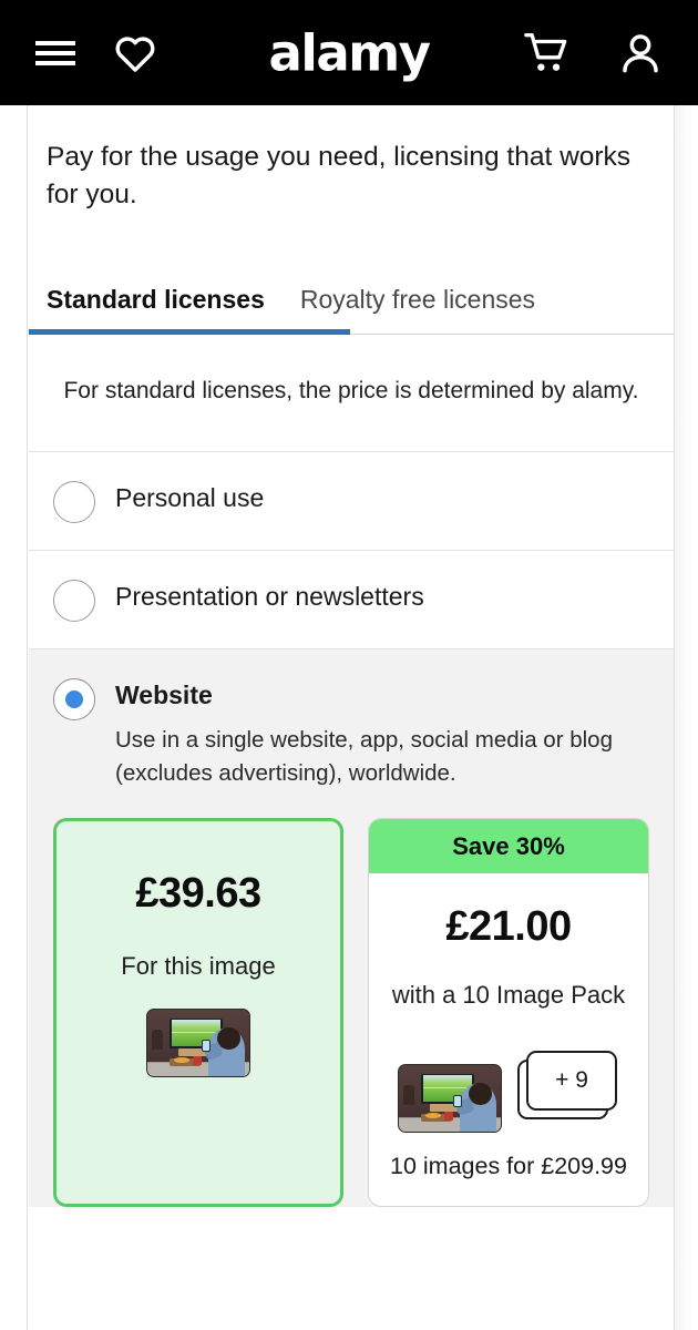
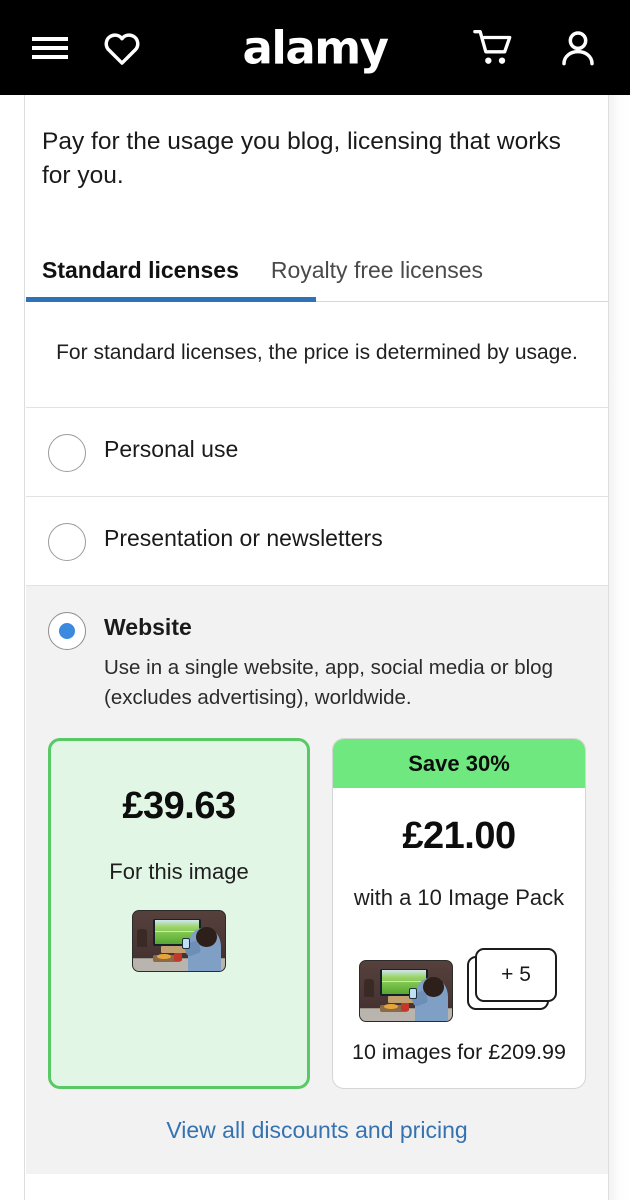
  alamy
- Pay for the usage you need, licensing that works for you.
+ Pay for the usage you blog, licensing that works for you.
  Standard licenses
  Royalty free licenses
- For standard licenses, the price is determined by alamy.
+ For standard licenses, the price is determined by usage.
  Personal use
  Presentation or newsletters
  Website
  Use in a single website, app, social media or blog (excludes advertising), worldwide.
  £39.63
  For this image
  Save 30%
  £21.00
  with a 10 Image Pack
- + 9
+ + 5
  10 images for £209.99
+ View all discounts and pricing
